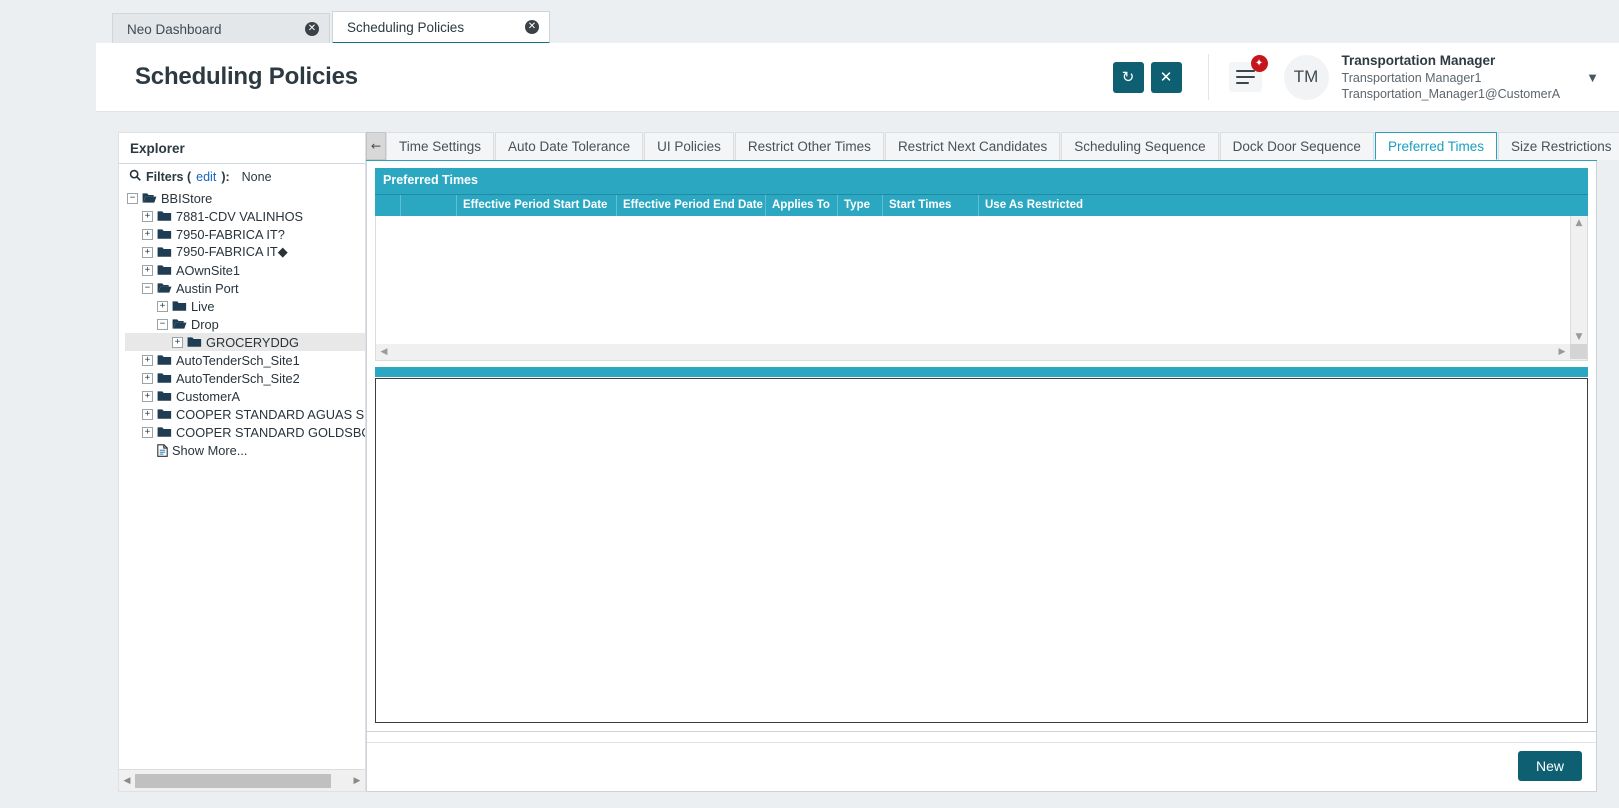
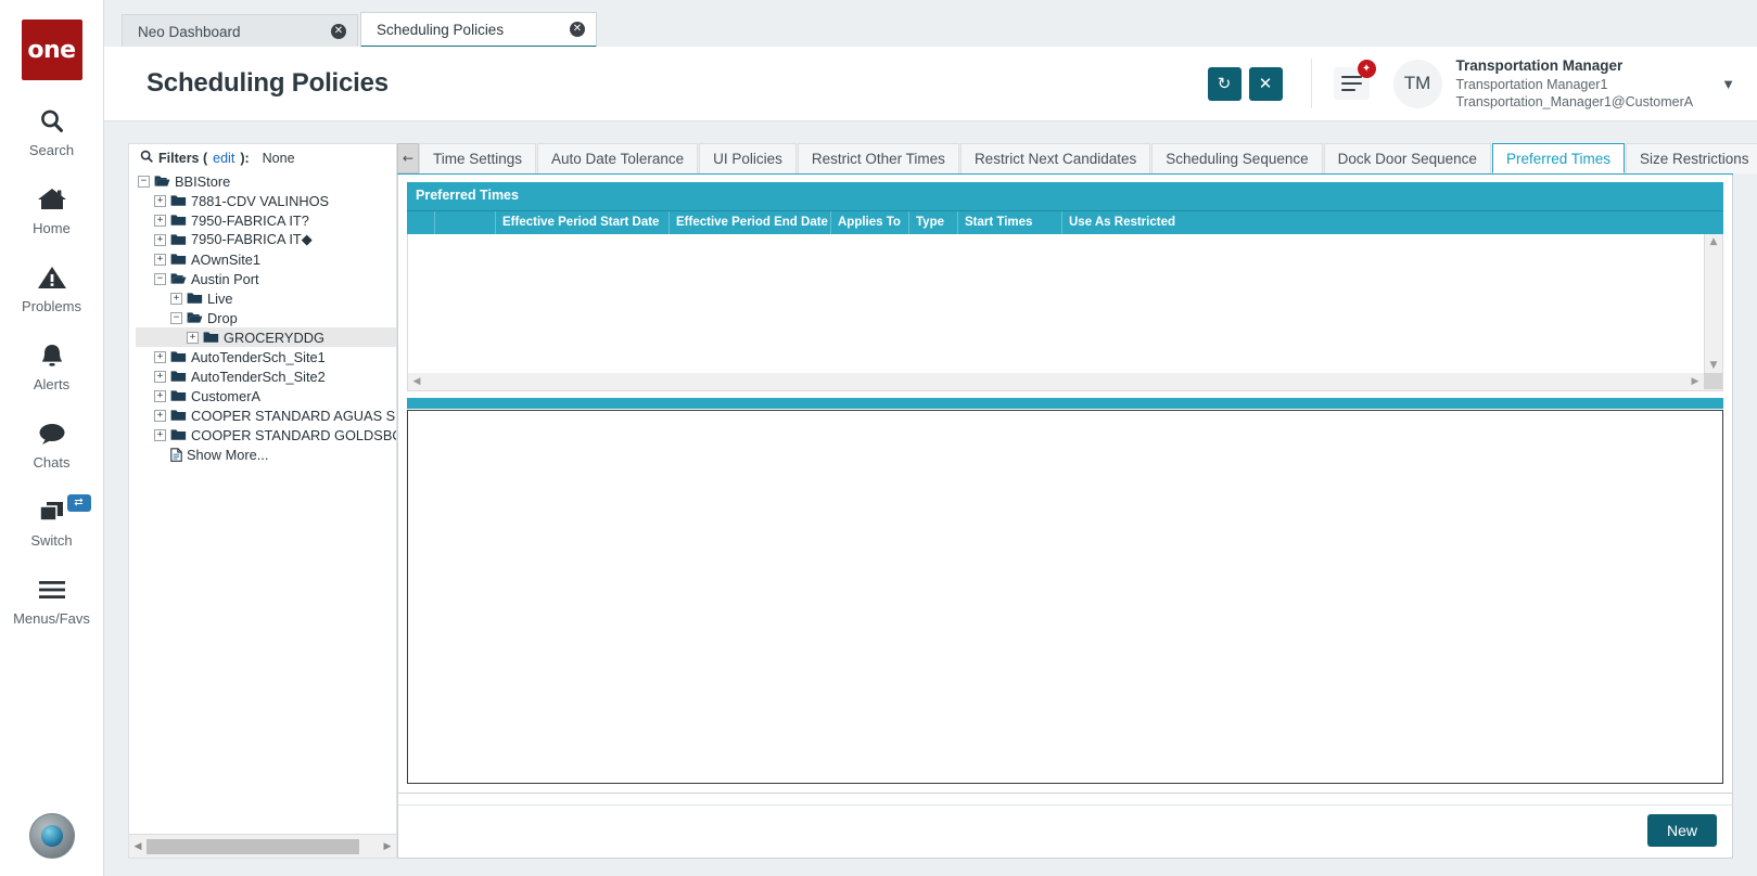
+ one
+ Search
+ Home
+ Problems
+ Alerts
+ Chats
+ ⇄
+ Switch
+ Menus/Favs
  Neo Dashboard
  ✕
  Scheduling Policies
  ✕
  Scheduling Policies
  ↻
  ✕
  ✦
  TM
  Transportation Manager
  Transportation Manager1
  Transportation_Manager1@CustomerA
  ▼
- Explorer
  Filters (
  edit
  ):
  None
  −
  BBIStore
  +
  7881-CDV VALINHOS
  +
  7950-FABRICA IT?
  +
  7950-FABRICA IT◆
  +
  AOwnSite1
  −
  Austin Port
  +
  Live
  −
  Drop
  +
  GROCERYDDG
  +
  AutoTenderSch_Site1
  +
  AutoTenderSch_Site2
  +
  CustomerA
  +
  COOPER STANDARD AGUAS S
  +
  COOPER STANDARD GOLDSB
  Show More...
  ◀
  ▶
  ←
  Time Settings
  Auto Date Tolerance
  UI Policies
  Restrict Other Times
  Restrict Next Candidates
  Scheduling Sequence
  Dock Door Sequence
  Preferred Times
  Size Restrictions
  Preferred Times
  Effective Period Start Date
  Effective Period End Date
  Applies To
  Type
  Start Times
  Use As Restricted
  ▲
  ▼
  ◀
  ▶
  New
